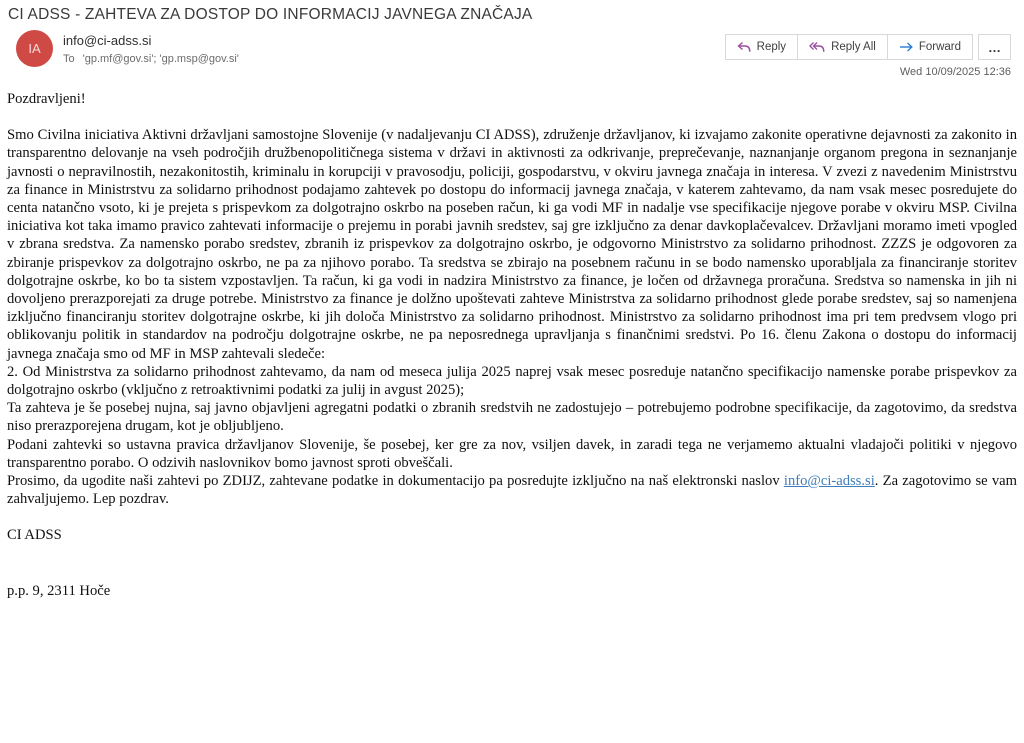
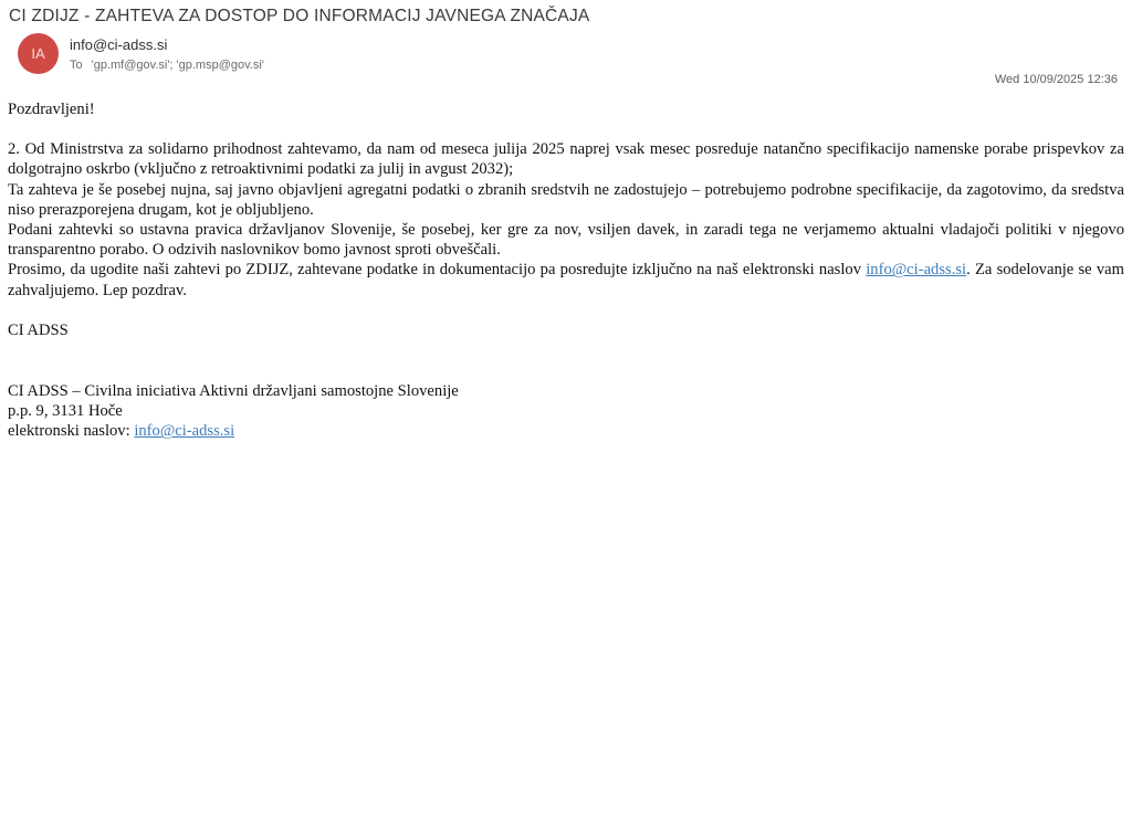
- CI ADSS - ZAHTEVA ZA DOSTOP DO INFORMACIJ JAVNEGA ZNAČAJA
+ CI ZDIJZ - ZAHTEVA ZA DOSTOP DO INFORMACIJ JAVNEGA ZNAČAJA
  IA
  info@ci-adss.si
  To 'gp.mf@gov.si'; 'gp.msp@gov.si'
- Reply
- Reply All
- Forward
- …
  Wed 10/09/2025 12:36
  Pozdravljeni!
- Smo Civilna iniciativa Aktivni državljani samostojne Slovenije (v nadaljevanju CI ADSS), združenje državljanov, ki izvajamo zakonite operativne dejavnosti za zakonito in transparentno delovanje na vseh področjih družbenopolitičnega sistema v državi in aktivnosti za odkrivanje, preprečevanje, naznanjanje organom pregona in seznanjanje javnosti o nepravilnostih, nezakonitostih, kriminalu in korupciji v pravosodju, policiji, gospodarstvu, v okviru javnega značaja in interesa. V zvezi z navedenim Ministrstvu za finance in Ministrstvu za solidarno prihodnost podajamo zahtevek po dostopu do informacij javnega značaja, v katerem zahtevamo, da nam vsak mesec posredujete do centa natančno vsoto, ki je prejeta s prispevkom za dolgotrajno oskrbo na poseben račun, ki ga vodi MF in nadalje vse specifikacije njegove porabe v okviru MSP. Civilna iniciativa kot taka imamo pravico zahtevati informacije o prejemu in porabi javnih sredstev, saj gre izključno za denar davkoplačevalcev. Državljani moramo imeti vpogled v zbrana sredstva. Za namensko porabo sredstev, zbranih iz prispevkov za dolgotrajno oskrbo, je odgovorno Ministrstvo za solidarno prihodnost. ZZZS je odgovoren za zbiranje prispevkov za dolgotrajno oskrbo, ne pa za njihovo porabo. Ta sredstva se zbirajo na posebnem računu in se bodo namensko uporabljala za financiranje storitev dolgotrajne oskrbe, ko bo ta sistem vzpostavljen. Ta račun, ki ga vodi in nadzira Ministrstvo za finance, je ločen od državnega proračuna. Sredstva so namenska in jih ni dovoljeno prerazporejati za druge potrebe. Ministrstvo za finance je dolžno upoštevati zahteve Ministrstva za solidarno prihodnost glede porabe sredstev, saj so namenjena izključno financiranju storitev dolgotrajne oskrbe, ki jih določa Ministrstvo za solidarno prihodnost. Ministrstvo za solidarno prihodnost ima pri tem predvsem vlogo pri oblikovanju politik in standardov na področju dolgotrajne oskrbe, ne pa neposrednega upravljanja s finančnimi sredstvi. Po 16. členu Zakona o dostopu do informacij javnega značaja smo od MF in MSP zahtevali sledeče:
- 2. Od Ministrstva za solidarno prihodnost zahtevamo, da nam od meseca julija 2025 naprej vsak mesec posreduje natančno specifikacijo namenske porabe prispevkov za dolgotrajno oskrbo (vključno z retroaktivnimi podatki za julij in avgust 2025);
+ 2. Od Ministrstva za solidarno prihodnost zahtevamo, da nam od meseca julija 2025 naprej vsak mesec posreduje natančno specifikacijo namenske porabe prispevkov za dolgotrajno oskrbo (vključno z retroaktivnimi podatki za julij in avgust 2032);
  Ta zahteva je še posebej nujna, saj javno objavljeni agregatni podatki o zbranih sredstvih ne zadostujejo – potrebujemo podrobne specifikacije, da zagotovimo, da sredstva niso prerazporejena drugam, kot je obljubljeno.
  Podani zahtevki so ustavna pravica državljanov Slovenije, še posebej, ker gre za nov, vsiljen davek, in zaradi tega ne verjamemo aktualni vladajoči politiki v njegovo transparentno porabo. O odzivih naslovnikov bomo javnost sproti obveščali.
- Prosimo, da ugodite naši zahtevi po ZDIJZ, zahtevane podatke in dokumentacijo pa posredujte izključno na naš elektronski naslov info@ci-adss.si. Za zagotovimo se vam zahvaljujemo. Lep pozdrav.
+ Prosimo, da ugodite naši zahtevi po ZDIJZ, zahtevane podatke in dokumentacijo pa posredujte izključno na naš elektronski naslov info@ci-adss.si. Za sodelovanje se vam zahvaljujemo. Lep pozdrav.
  CI ADSS
+ CI ADSS – Civilna iniciativa Aktivni državljani samostojne Slovenije
- p.p. 9, 2311 Hoče
+ p.p. 9, 3131 Hoče
+ elektronski naslov: info@ci-adss.si
